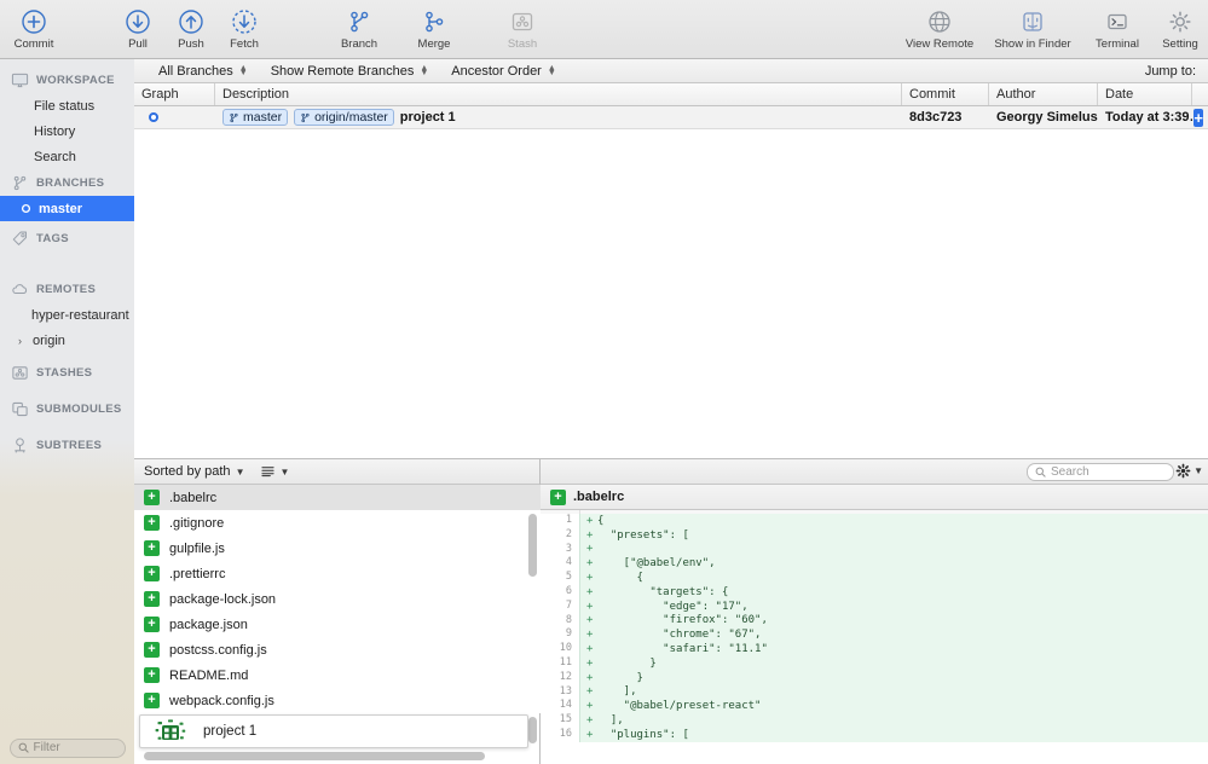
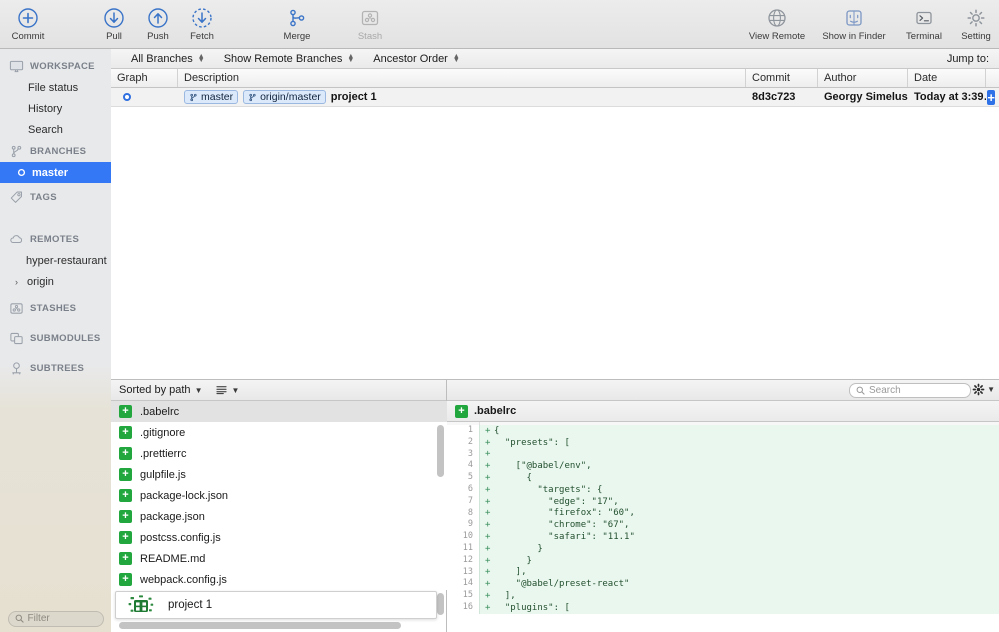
  Commit
  Pull
  Push
  Fetch
- Branch
  Merge
  Stash
  View Remote
  Show in Finder
  Terminal
  Setting
  WORKSPACE
  File status
  History
  Search
  BRANCHES
  master
  TAGS
  REMOTES
  hyper-restaurant
  ›
  origin
  STASHES
  SUBMODULES
  SUBTREES
  Filter
  All Branches
  Show Remote Branches
  Ancestor Order
  Jump to:
  Graph
  Description
  Commit
  Author
  Date
  master
  origin/master
  project 1
  8d3c723
  Georgy Simelus
  Today at 3:39
  +
  Sorted by path
  ▼
  ▼
  +
  .babelrc
  +
  .gitignore
  +
- gulpfile.js
+ .prettierrc
  +
- .prettierrc
+ gulpfile.js
  +
  package-lock.json
  +
  package.json
  +
  postcss.config.js
  +
  README.md
  +
  webpack.config.js
  project 1
  Search
  ▼
  +
  .babelrc
  1
  +
  {
  2
  +
  "presets": [
  3
  +
  4
  +
  ["@babel/env",
  5
  +
  {
  6
  +
  "targets": {
  7
  +
  "edge": "17",
  8
  +
  "firefox": "60",
  9
  +
  "chrome": "67",
  10
  +
  "safari": "11.1"
  11
  +
  }
  12
  +
  }
  13
  +
  ],
  14
  +
  "@babel/preset-react"
  15
  +
  ],
  16
  +
  "plugins": [
